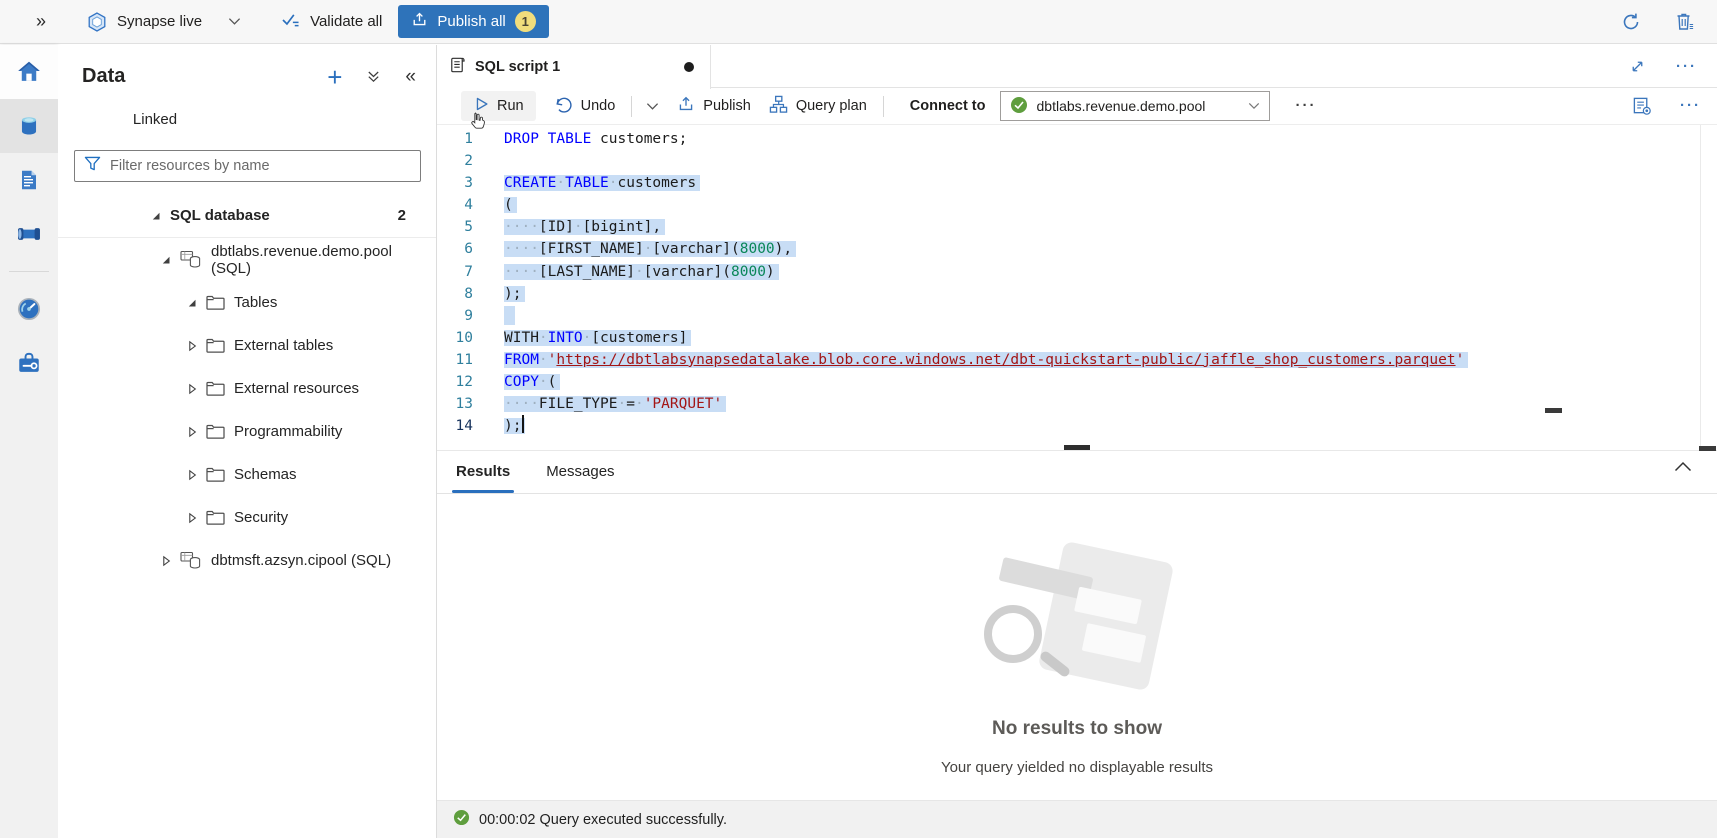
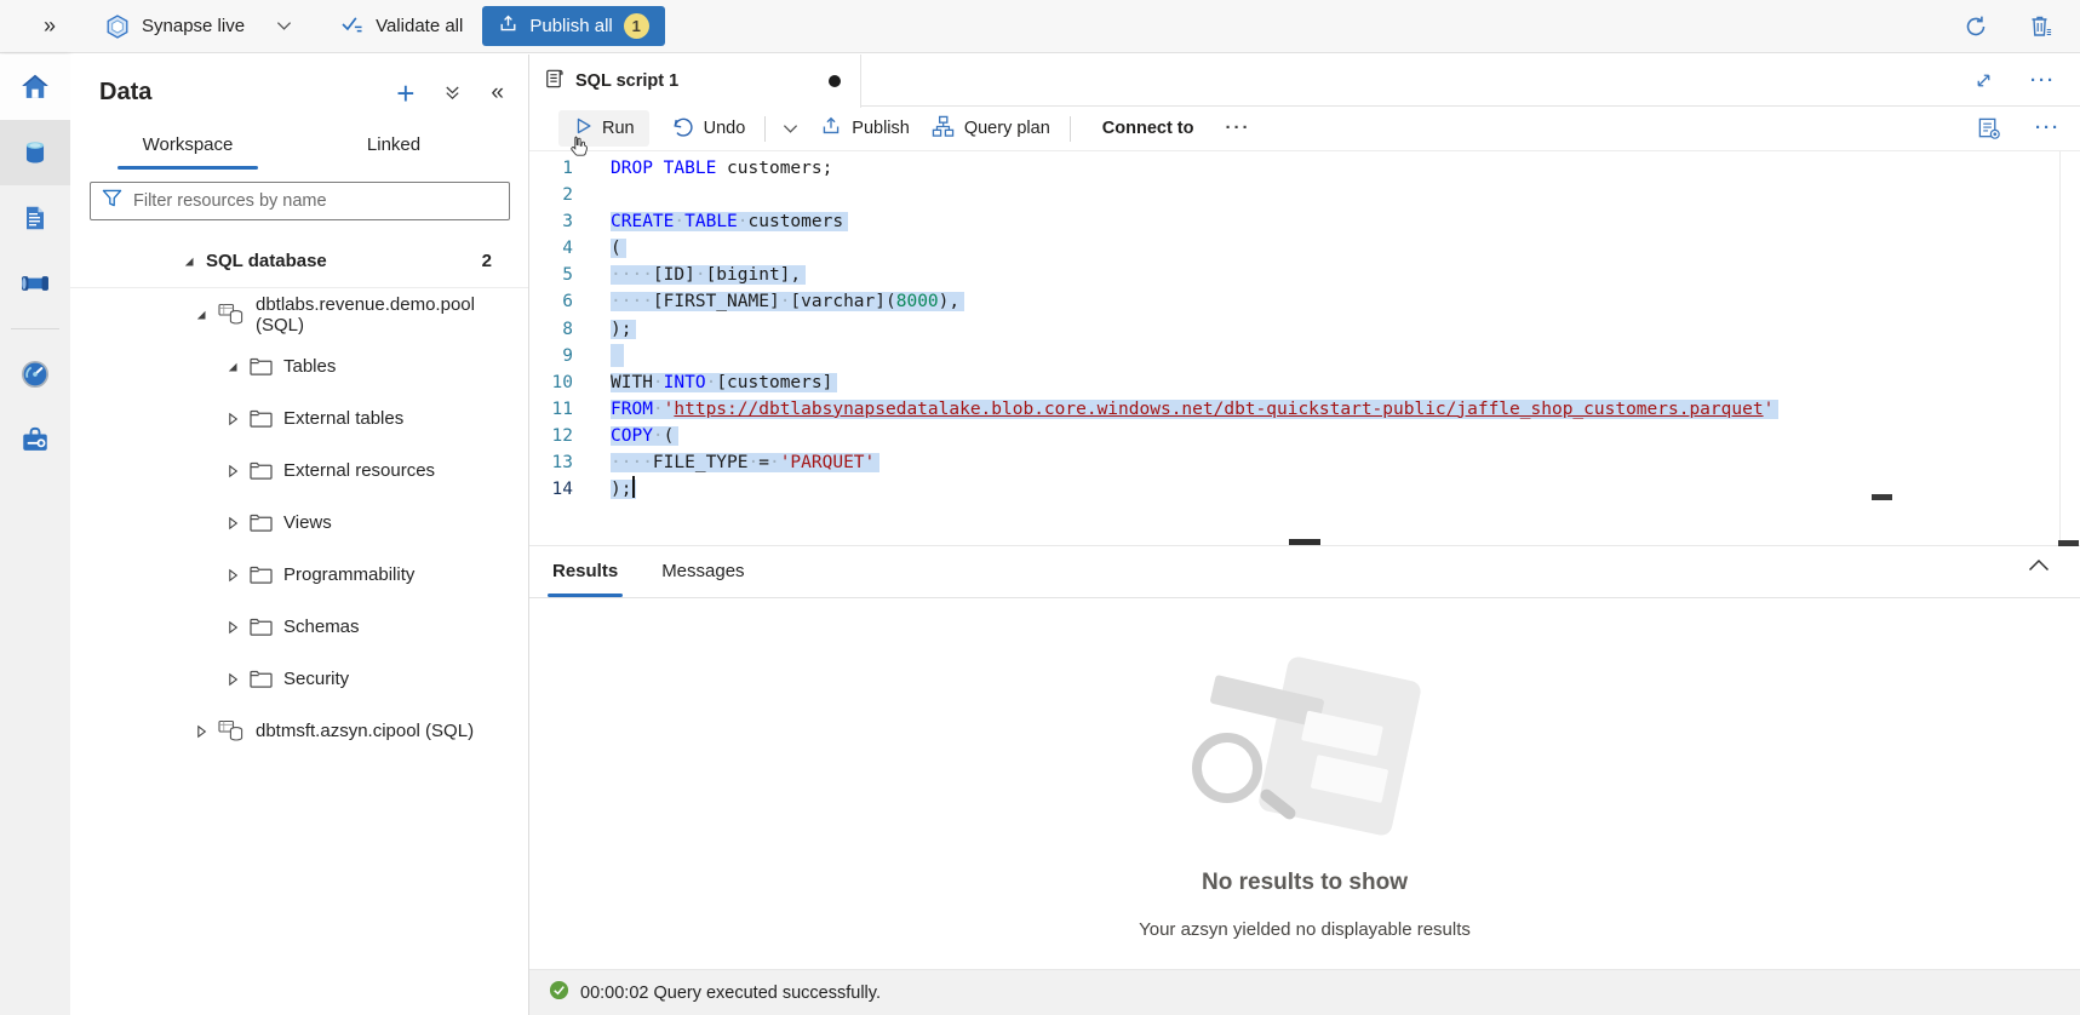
  »
  Synapse live
  Validate all
  Publish all
  1
  Data
  +
  «
+ Workspace
  Linked
  Filter resources by name
  SQL database
  2
  dbtlabs.revenue.demo.pool (SQL)
  Tables
  External tables
  External resources
+ Views
  Programmability
  Schemas
  Security
  dbtmsft.azsyn.cipool (SQL)
  SQL script 1
  ···
  Run
  Undo
  Publish
  Query plan
  Connect to
- dbtlabs.revenue.demo.pool
  ···
  ···
  1
  DROP TABLE customers;
  2
  3
  CREATE·TABLE·customers
  4
  (
  5
  ····[ID]·[bigint],
  6
  ····[FIRST_NAME]·[varchar](8000),
- 7
- ····[LAST_NAME]·[varchar](8000)
  8
  );
  9
  10
  WITH·INTO·[customers]
  11
  FROM·'https://dbtlabsynapsedatalake.blob.core.windows.net/dbt-quickstart-public/jaffle_shop_customers.parquet'
  12
  COPY·(
  13
  ····FILE_TYPE·=·'PARQUET'
  14
  );
  Results
  Messages
  No results to show
- Your query yielded no displayable results
+ Your azsyn yielded no displayable results
  00:00:02 Query executed successfully.
